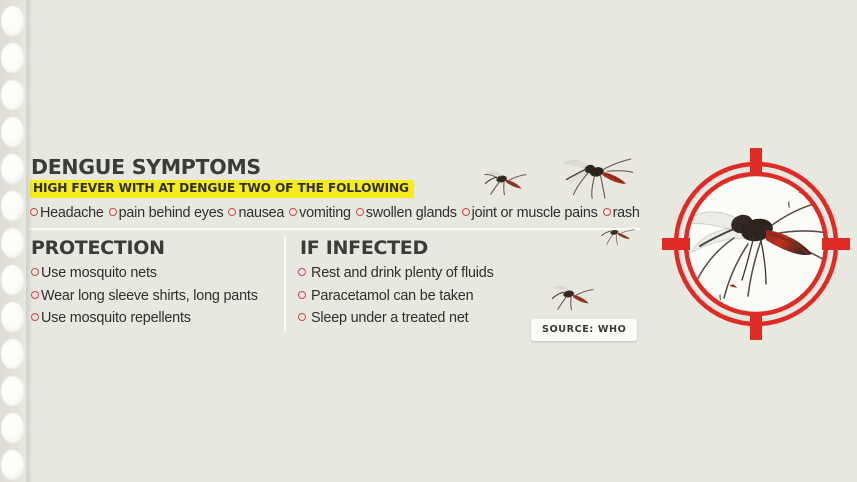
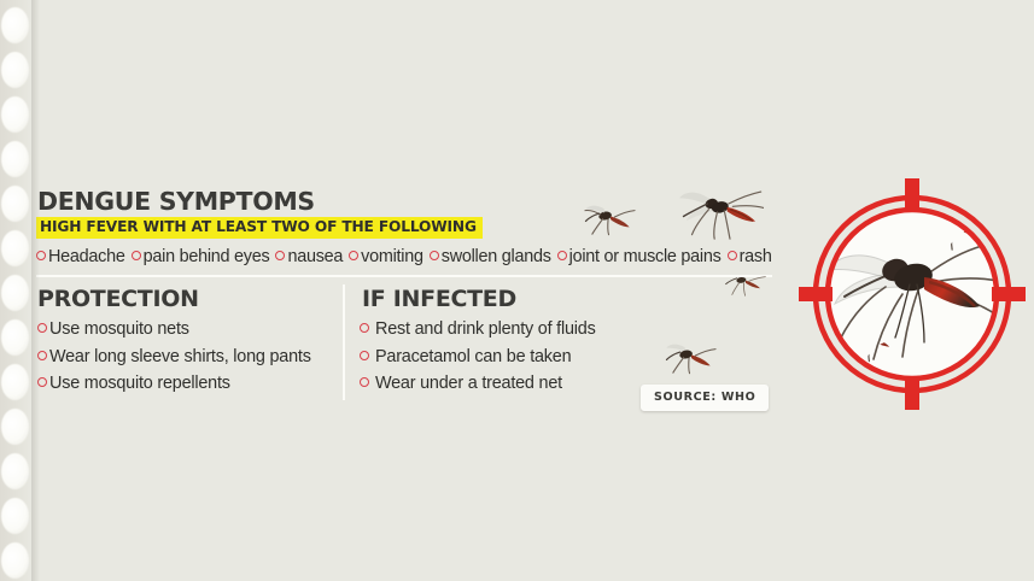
  DENGUE SYMPTOMS
- HIGH FEVER WITH AT DENGUE TWO OF THE FOLLOWING
+ HIGH FEVER WITH AT LEAST TWO OF THE FOLLOWING
  Headache pain behind eyes nausea vomiting swollen glands joint or muscle pains rash
  PROTECTION
  Use mosquito nets
  Wear long sleeve shirts, long pants
  Use mosquito repellents
  IF INFECTED
  Rest and drink plenty of fluids
  Paracetamol can be taken
- Sleep under a treated net
+ Wear under a treated net
  SOURCE: WHO
